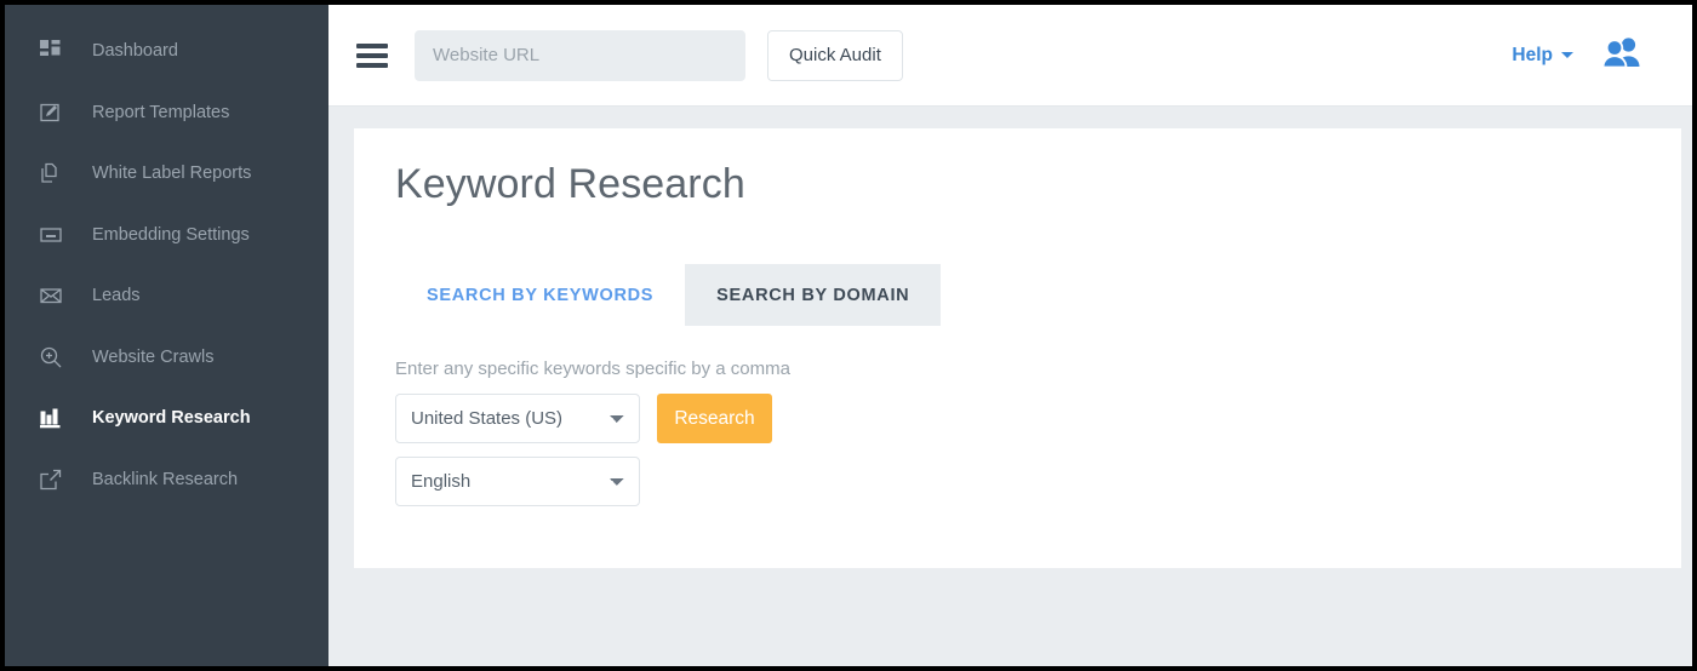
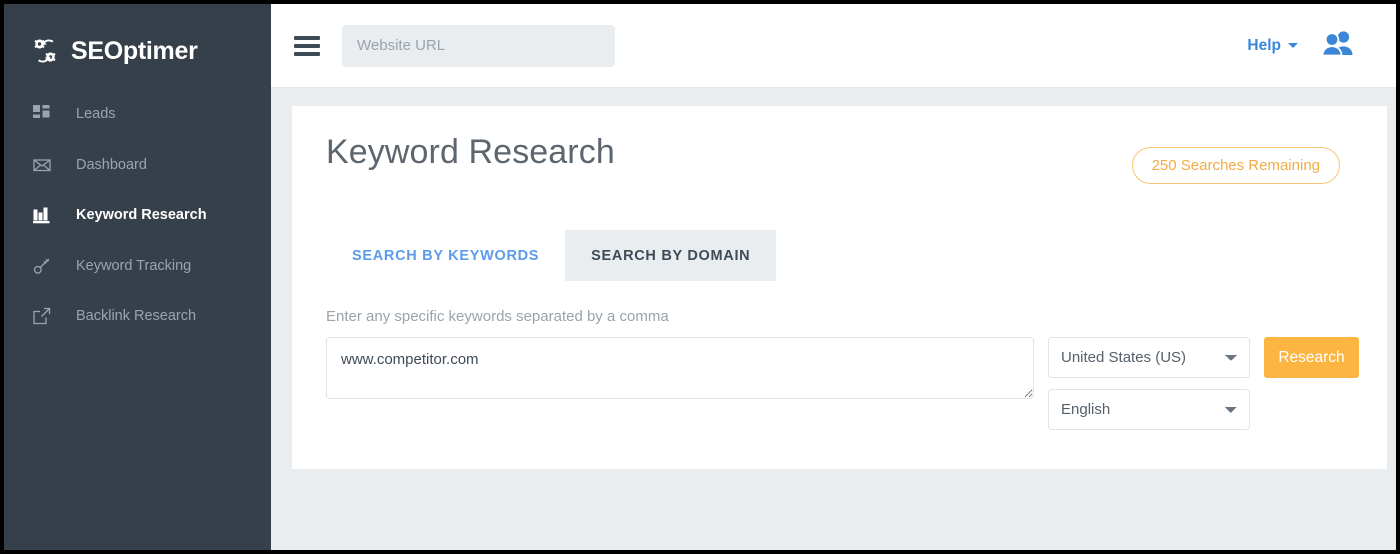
+ SEOptimer
- Dashboard
+ Leads
- Report Templates
- White Label Reports
- Embedding Settings
- Leads
+ Dashboard
- Website Crawls
  Keyword Research
+ Keyword Tracking
  Backlink Research
  Website URL
- Quick Audit
  Help
  Keyword Research
+ 250 Searches Remaining
  SEARCH BY KEYWORDS
  SEARCH BY DOMAIN
- Enter any specific keywords specific by a comma
+ Enter any specific keywords separated by a comma
+ www.competitor.com
  United States (US)
  English
  Research
